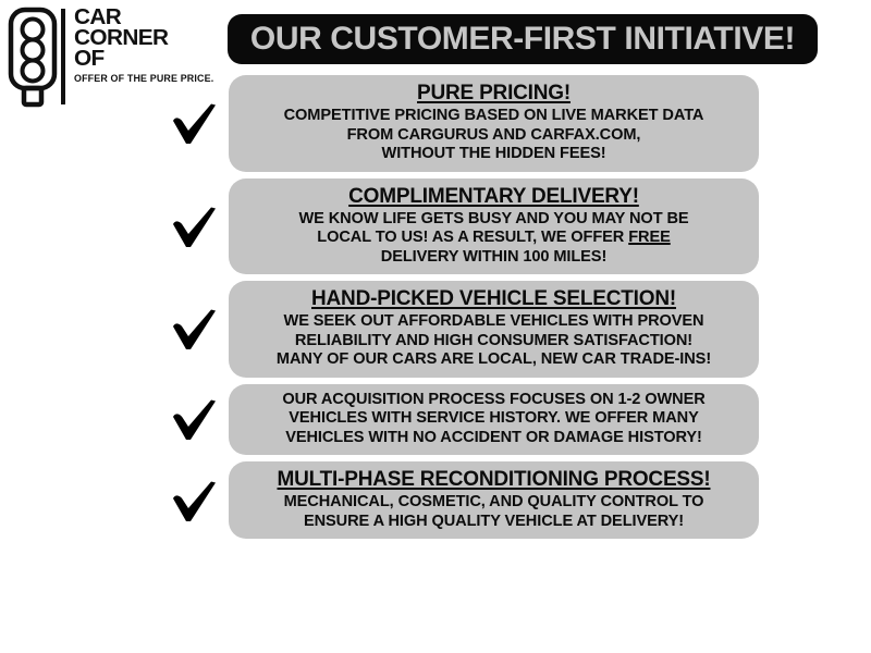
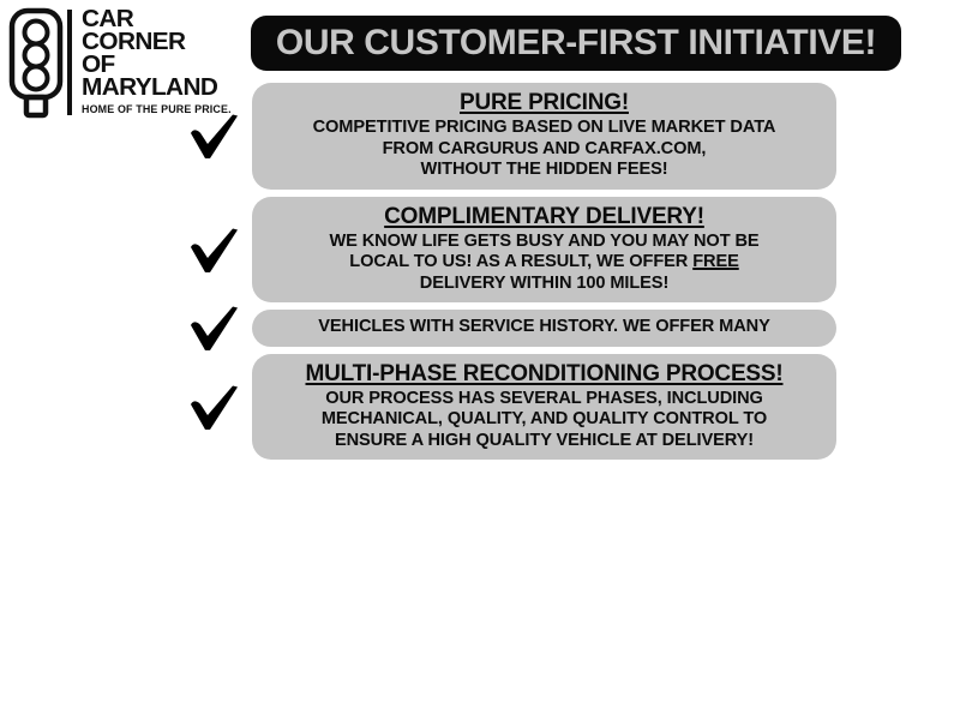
  CAR
  CORNER
  OF
+ MARYLAND
- OFFER OF THE PURE PRICE.
+ HOME OF THE PURE PRICE.
  OUR CUSTOMER-FIRST INITIATIVE!
  PURE PRICING!
  COMPETITIVE PRICING BASED ON LIVE MARKET DATA
  FROM CARGURUS AND CARFAX.COM,
  WITHOUT THE HIDDEN FEES!
  COMPLIMENTARY DELIVERY!
  WE KNOW LIFE GETS BUSY AND YOU MAY NOT BE
  LOCAL TO US! AS A RESULT, WE OFFER FREE
  DELIVERY WITHIN 100 MILES!
- HAND-PICKED VEHICLE SELECTION!
- WE SEEK OUT AFFORDABLE VEHICLES WITH PROVEN
- RELIABILITY AND HIGH CONSUMER SATISFACTION!
- MANY OF OUR CARS ARE LOCAL, NEW CAR TRADE-INS!
- OUR ACQUISITION PROCESS FOCUSES ON 1-2 OWNER
  VEHICLES WITH SERVICE HISTORY. WE OFFER MANY
- VEHICLES WITH NO ACCIDENT OR DAMAGE HISTORY!
  MULTI-PHASE RECONDITIONING PROCESS!
+ OUR PROCESS HAS SEVERAL PHASES, INCLUDING
- MECHANICAL, COSMETIC, AND QUALITY CONTROL TO
+ MECHANICAL, QUALITY, AND QUALITY CONTROL TO
  ENSURE A HIGH QUALITY VEHICLE AT DELIVERY!
